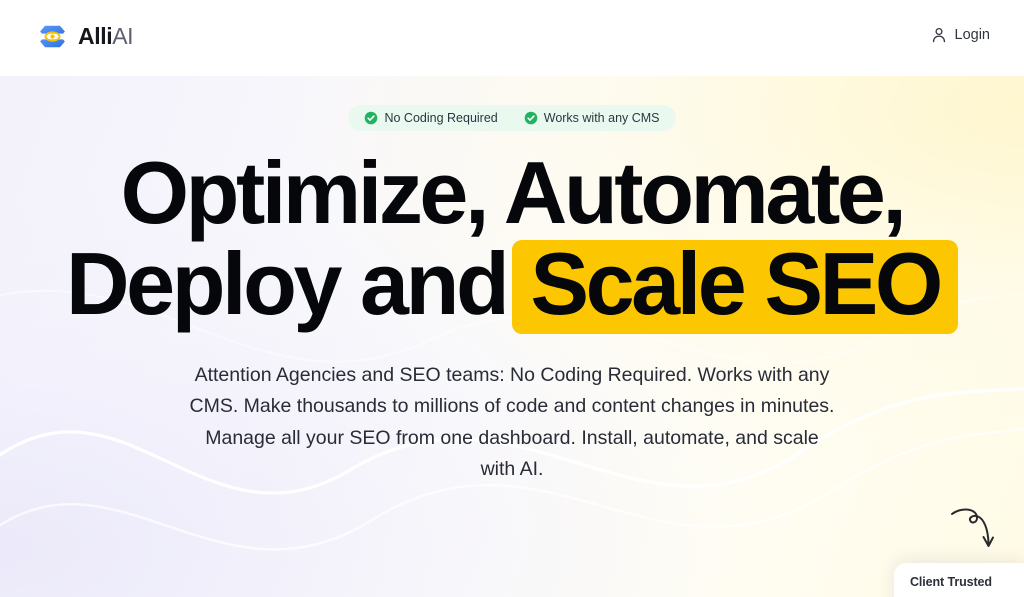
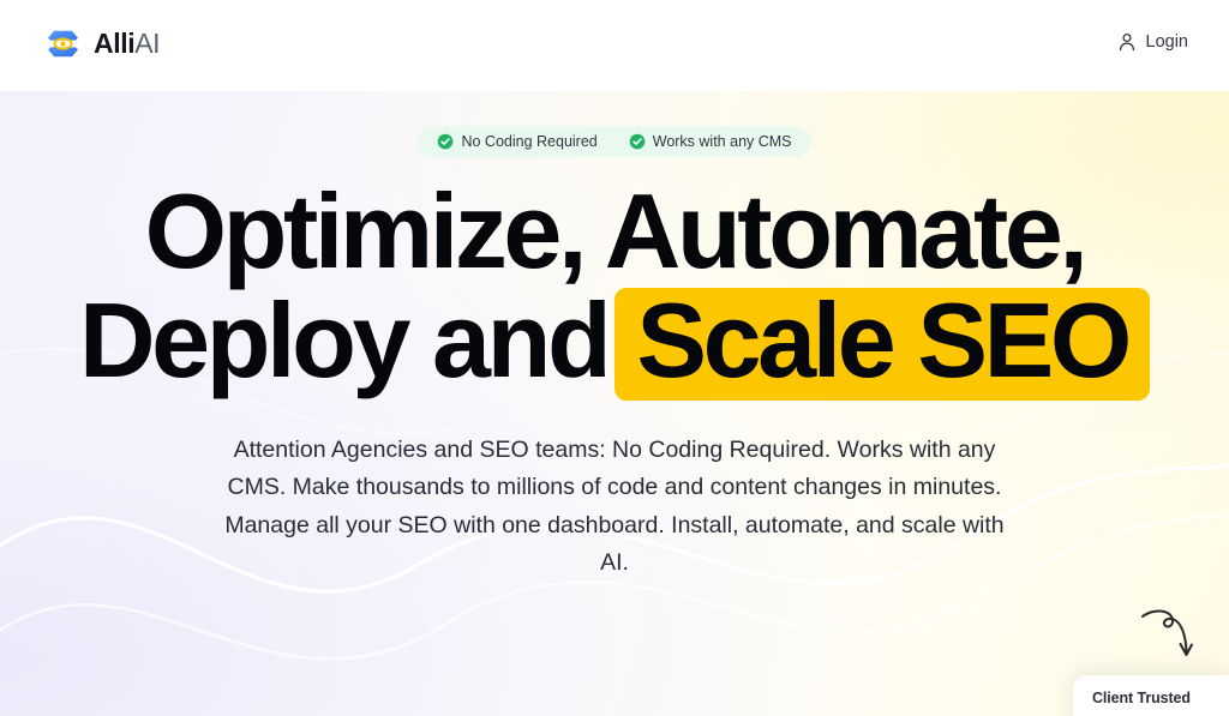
  AlliAI
  Login
  No Coding Required
  Works with any CMS
  Optimize, Automate,
  Deploy and Scale SEO
- Attention Agencies and SEO teams: No Coding Required. Works with any CMS. Make thousands to millions of code and content changes in minutes. Manage all your SEO from one dashboard. Install, automate, and scale with AI.
+ Attention Agencies and SEO teams: No Coding Required. Works with any CMS. Make thousands to millions of code and content changes in minutes. Manage all your SEO with one dashboard. Install, automate, and scale with AI.
  Client Trusted
